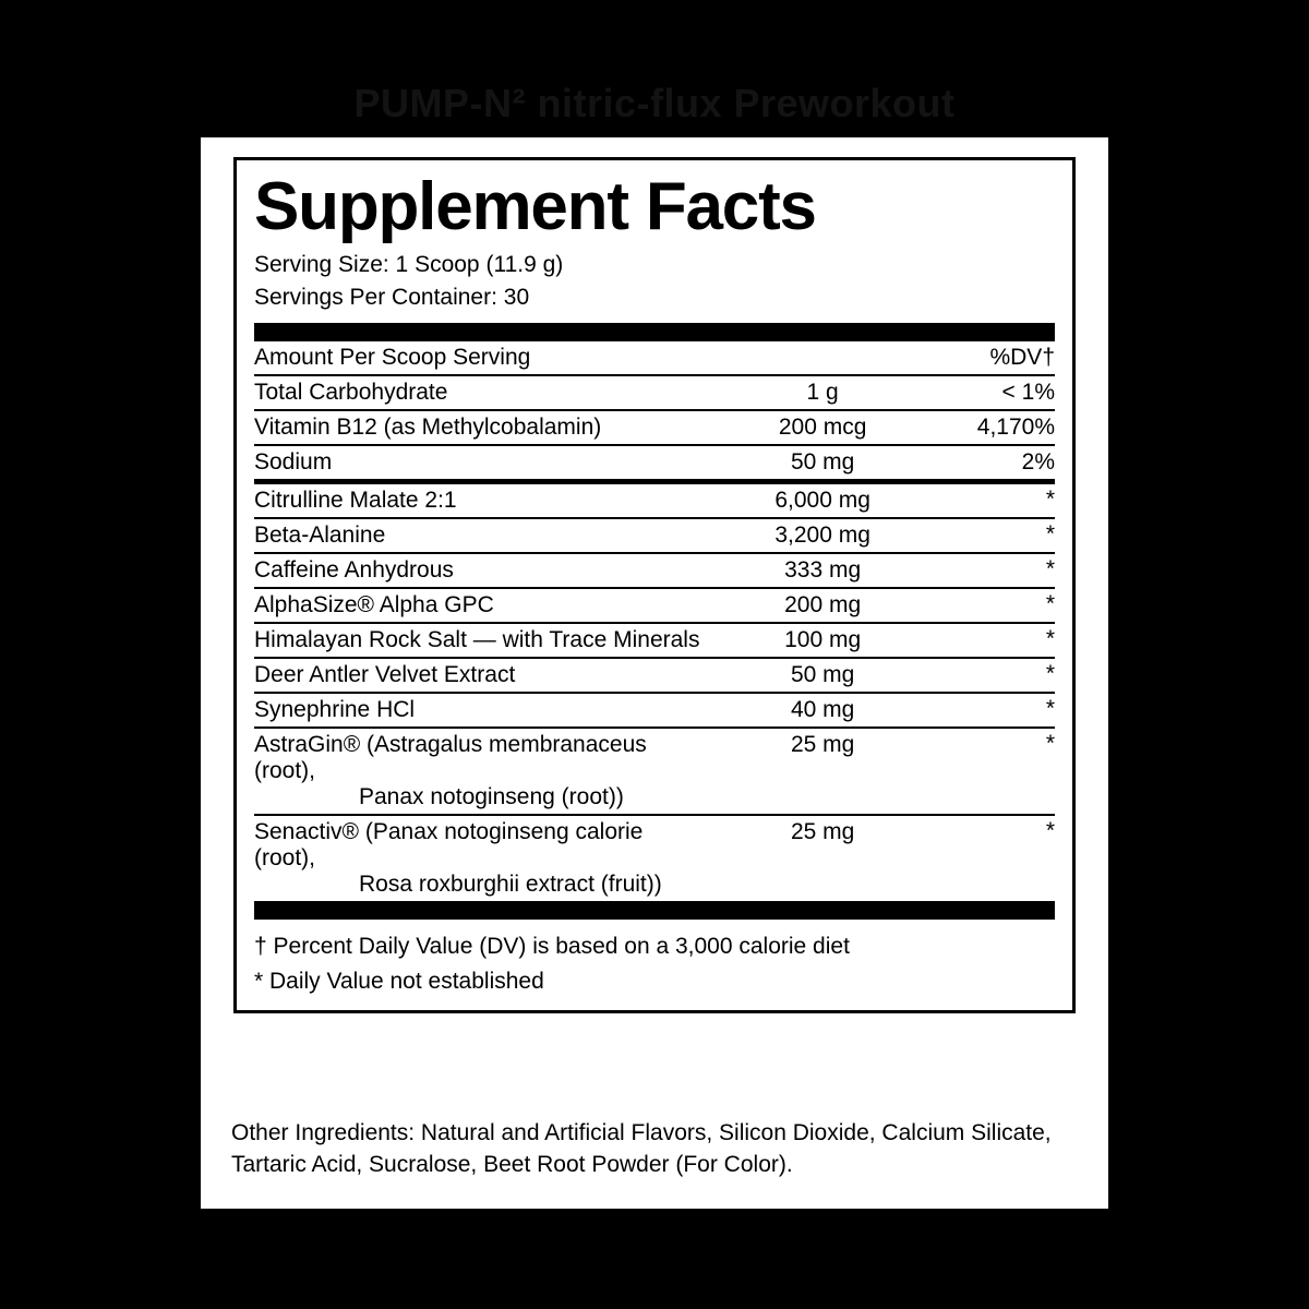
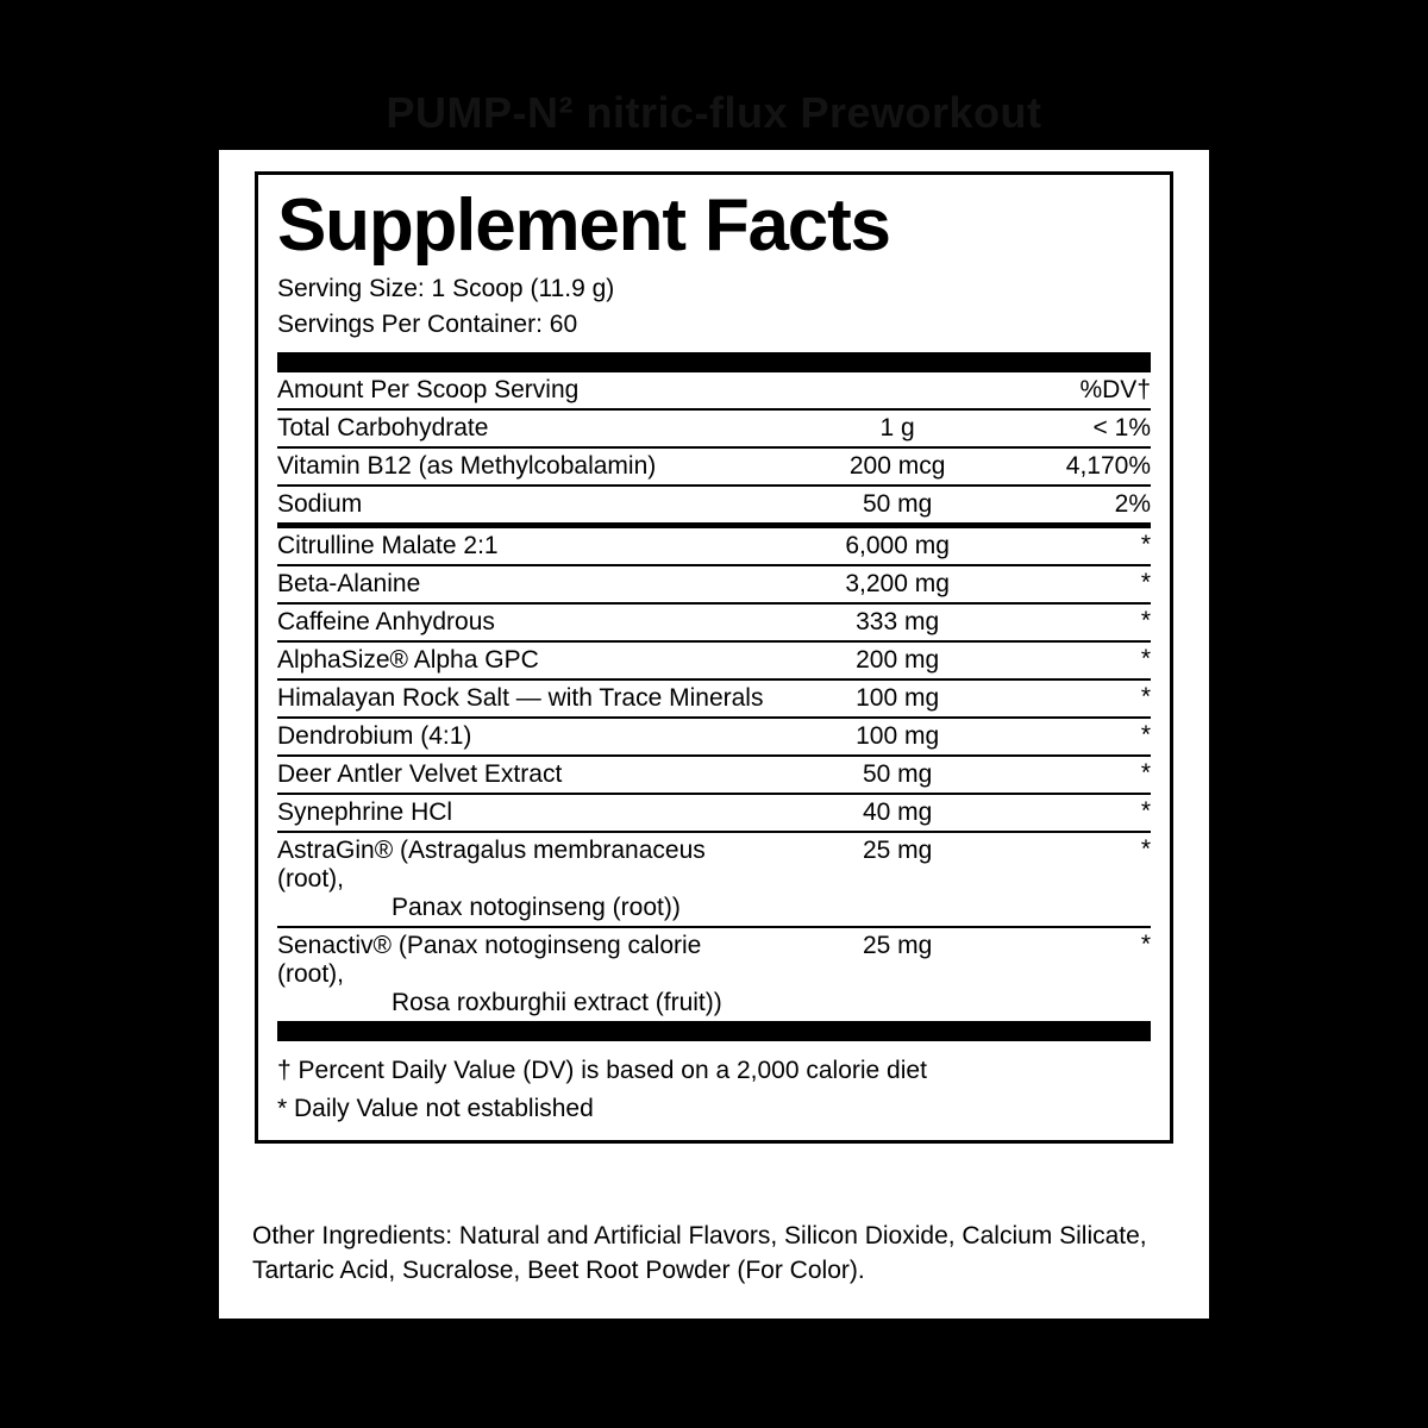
  Supplement Facts
  Serving Size: 1 Scoop (11.9 g)
- Servings Per Container: 30
+ Servings Per Container: 60
  Amount Per Scoop Serving		%DV†
  Total Carbohydrate	1 g	< 1%
  Vitamin B12 (as Methylcobalamin)	200 mcg	4,170%
  Sodium	50 mg	2%
  Citrulline Malate 2:1	6,000 mg	*
  Beta-Alanine	3,200 mg	*
  Caffeine Anhydrous	333 mg	*
  AlphaSize® Alpha GPC	200 mg	*
  Himalayan Rock Salt — with Trace Minerals	100 mg	*
+ Dendrobium (4:1)	100 mg	*
  Deer Antler Velvet Extract	50 mg	*
  Synephrine HCl	40 mg	*
  AstraGin® (Astragalus membranaceus (root), Panax notoginseng (root))	25 mg	*
  Senactiv® (Panax notoginseng calorie (root), Rosa roxburghii extract (fruit))	25 mg	*
- † Percent Daily Value (DV) is based on a 3,000 calorie diet
+ † Percent Daily Value (DV) is based on a 2,000 calorie diet
  * Daily Value not established
  Other Ingredients: Natural and Artificial Flavors, Silicon Dioxide, Calcium Silicate, Tartaric Acid, Sucralose, Beet Root Powder (For Color).
